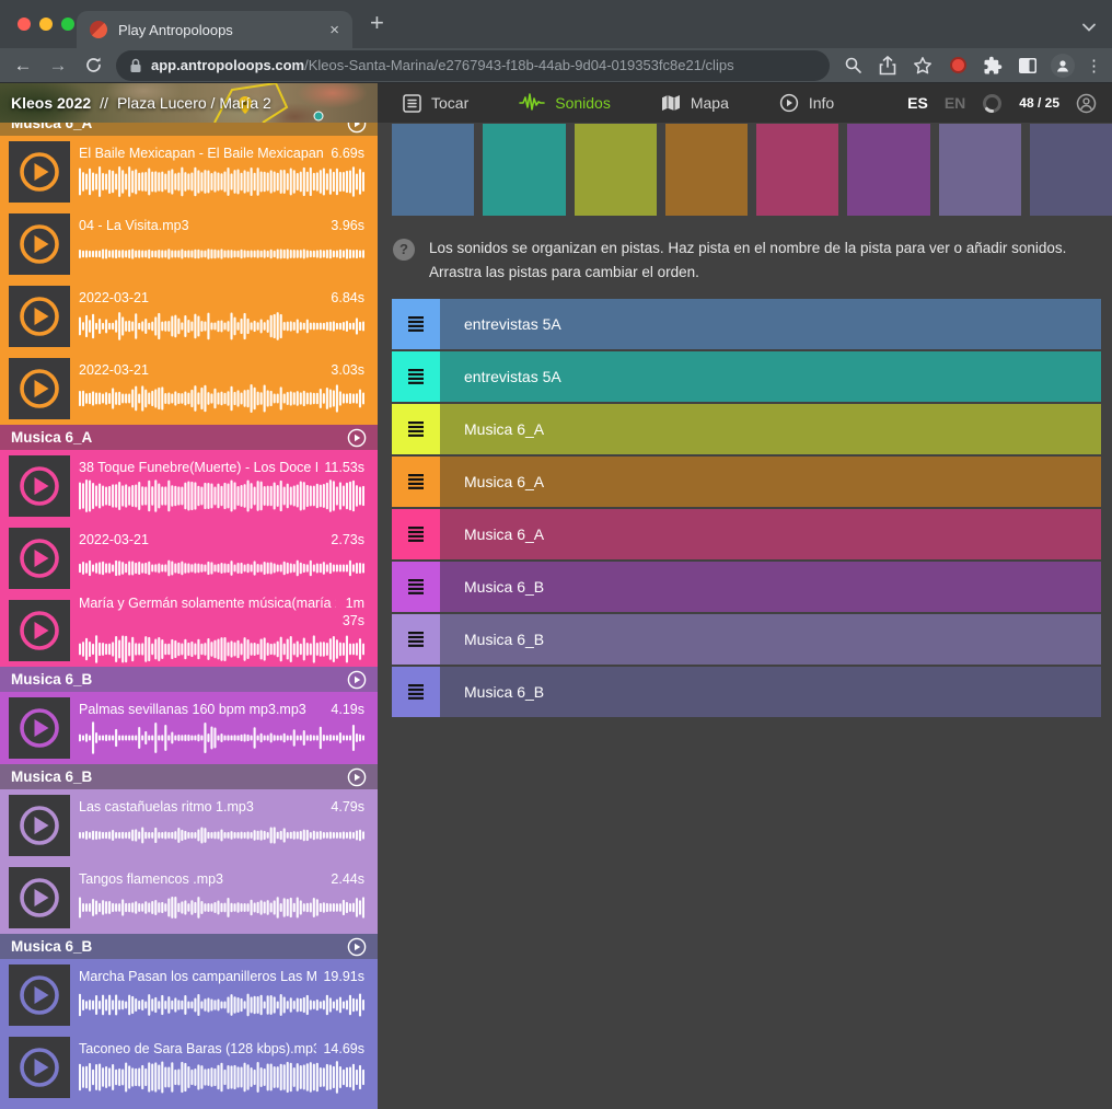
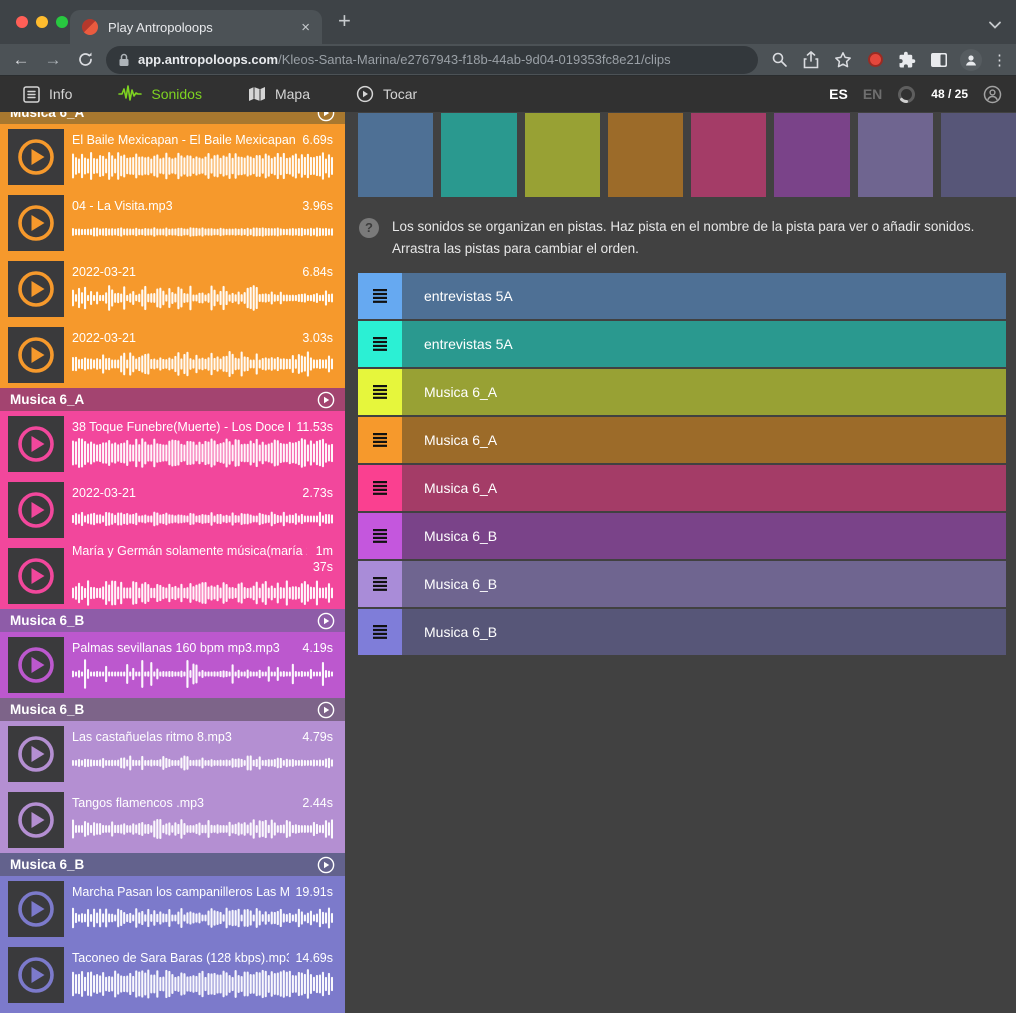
  Play Antropoloops
  ×
  +
  ←
  →
  app.antropoloops.com/Kleos-Santa-Marina/e2767943-f18b-44ab-9d04-019353fc8e21/clips
  ⋮
- Kleos 2022
- //
- Plaza Lucero / María 2
- Tocar
+ Info
  Sonidos
  Mapa
- Info
+ Tocar
  ES
  EN
  48 / 25
  Musica 6_A
  El Baile Mexicapan - El Baile Mexicapan
  6.69s
  04 - La Visita.mp3
  3.96s
  2022-03-21
  6.84s
  2022-03-21
  3.03s
  Musica 6_A
  38 Toque Funebre(Muerte) - Los Doce
  11.53s
  2022-03-21
  2.73s
  María y Germán solamente música(maría
  1m
  37s
  Musica 6_B
  Palmas sevillanas 160 bpm mp3.mp3
  4.19s
  Musica 6_B
- Las castañuelas ritmo 1.mp3
+ Las castañuelas ritmo 8.mp3
  4.79s
  Tangos flamencos .mp3
  2.44s
  Musica 6_B
  Marcha Pasan los campanilleros Las M
  19.91s
  Taconeo de Sara Baras (128 kbps).mp
  14.69s
  ?
  Los sonidos se organizan en pistas. Haz pista en el nombre de la pista para ver o añadir sonidos. Arrastra las pistas para cambiar el orden.
  entrevistas 5A
  entrevistas 5A
  Musica 6_A
  Musica 6_A
  Musica 6_A
  Musica 6_B
  Musica 6_B
  Musica 6_B
